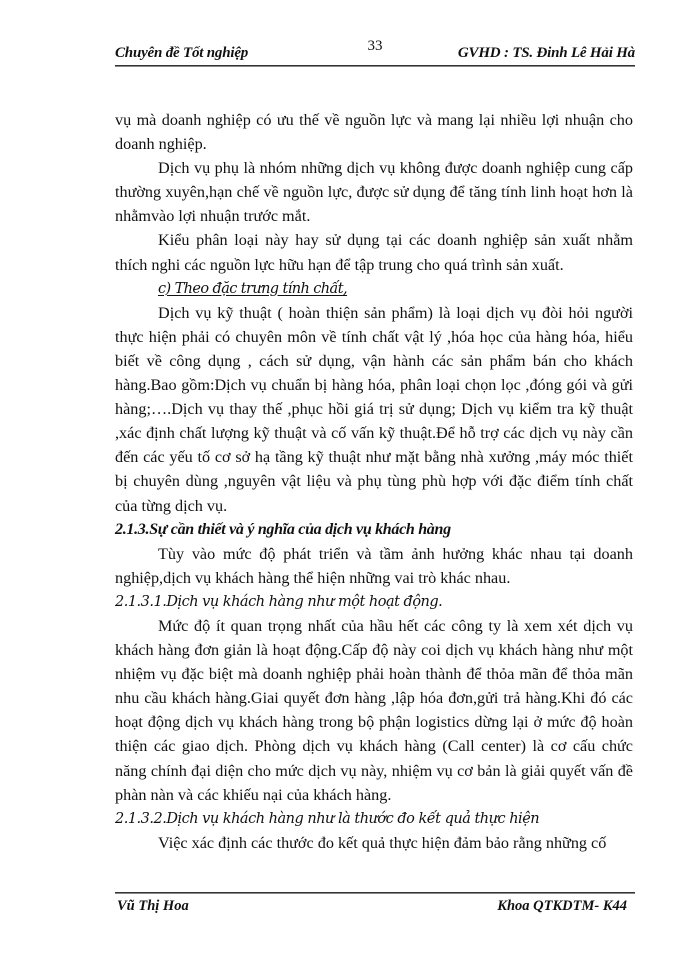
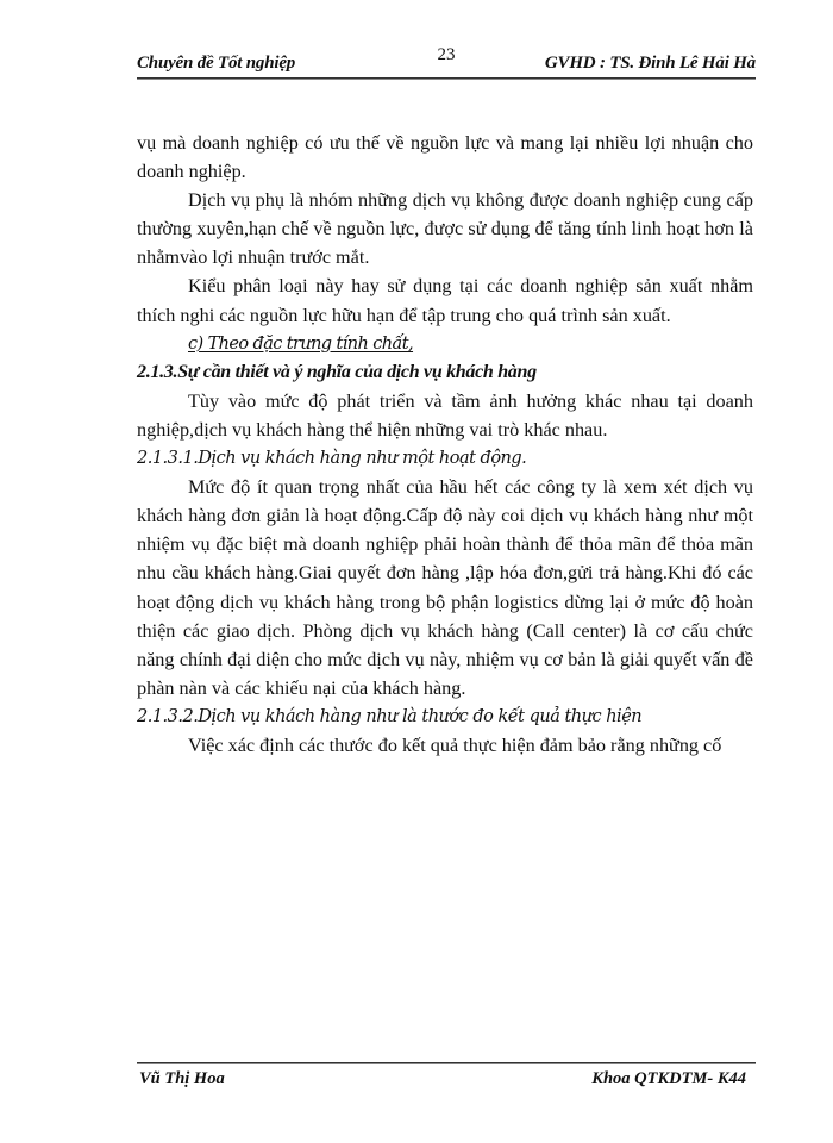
  Chuyên đề Tốt nghiệp
- 33
+ 23
  GVHD : TS. Đinh Lê Hải Hà
  vụ mà doanh nghiệp có ưu thế về nguồn lực và mang lại nhiều lợi nhuận cho doanh nghiệp.
  Dịch vụ phụ là nhóm những dịch vụ không được doanh nghiệp cung cấp thường xuyên,hạn chế về nguồn lực, được sử dụng để tăng tính linh hoạt hơn là nhằmvào lợi nhuận trước mắt.
  Kiểu phân loại này hay sử dụng tại các doanh nghiệp sản xuất nhằm thích nghi các nguồn lực hữu hạn để tập trung cho quá trình sản xuất.
  c) Theo đặc trưng tính chất,
- Dịch vụ kỹ thuật ( hoàn thiện sản phẩm) là loại dịch vụ đòi hỏi người thực hiện phải có chuyên môn về tính chất vật lý ,hóa học của hàng hóa, hiểu biết về công dụng , cách sử dụng, vận hành các sản phẩm bán cho khách hàng.Bao gồm:Dịch vụ chuẩn bị hàng hóa, phân loại chọn lọc ,đóng gói và gửi hàng;….Dịch vụ thay thế ,phục hồi giá trị sử dụng; Dịch vụ kiểm tra kỹ thuật ,xác định chất lượng kỹ thuật và cố vấn kỹ thuật.Để hỗ trợ các dịch vụ này cần đến các yếu tố cơ sở hạ tầng kỹ thuật như mặt bằng nhà xưởng ,máy móc thiết bị chuyên dùng ,nguyên vật liệu và phụ tùng phù hợp với đặc điểm tính chất của từng dịch vụ.
  2.1.3.Sự cần thiết và ý nghĩa của dịch vụ khách hàng
  Tùy vào mức độ phát triển và tầm ảnh hưởng khác nhau tại doanh nghiệp,dịch vụ khách hàng thể hiện những vai trò khác nhau.
  2.1.3.1.Dịch vụ khách hàng như một hoạt động.
  Mức độ ít quan trọng nhất của hầu hết các công ty là xem xét dịch vụ khách hàng đơn giản là hoạt động.Cấp độ này coi dịch vụ khách hàng như một nhiệm vụ đặc biệt mà doanh nghiệp phải hoàn thành để thỏa mãn để thỏa mãn nhu cầu khách hàng.Giai quyết đơn hàng ,lập hóa đơn,gửi trả hàng.Khi đó các hoạt động dịch vụ khách hàng trong bộ phận logistics dừng lại ở mức độ hoàn thiện các giao dịch. Phòng dịch vụ khách hàng (Call center) là cơ cấu chức năng chính đại diện cho mức dịch vụ này, nhiệm vụ cơ bản là giải quyết vấn đề phàn nàn và các khiếu nại của khách hàng.
  2.1.3.2.Dịch vụ khách hàng như là thước đo kết quả thực hiện
  Việc xác định các thước đo kết quả thực hiện đảm bảo rằng những cố
  Vũ Thị Hoa
  Khoa QTKDTM- K44
